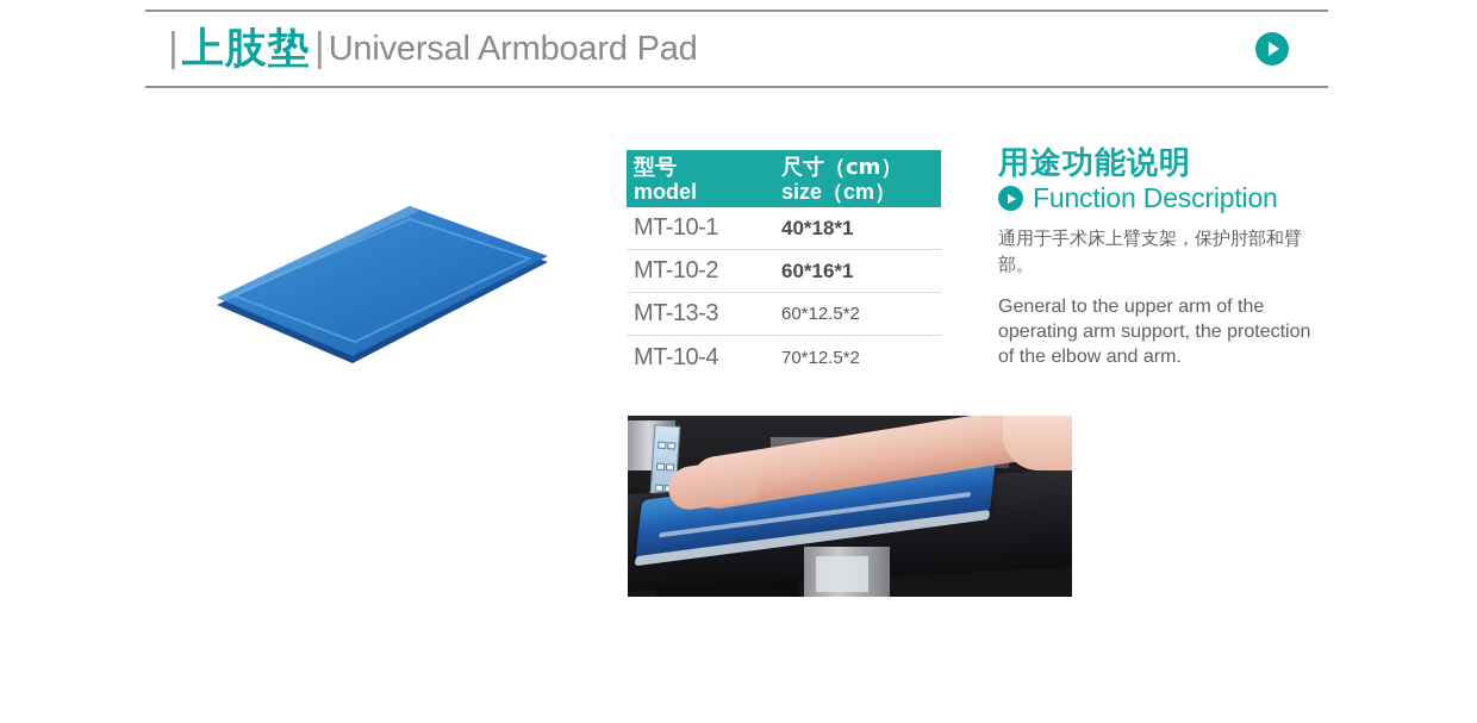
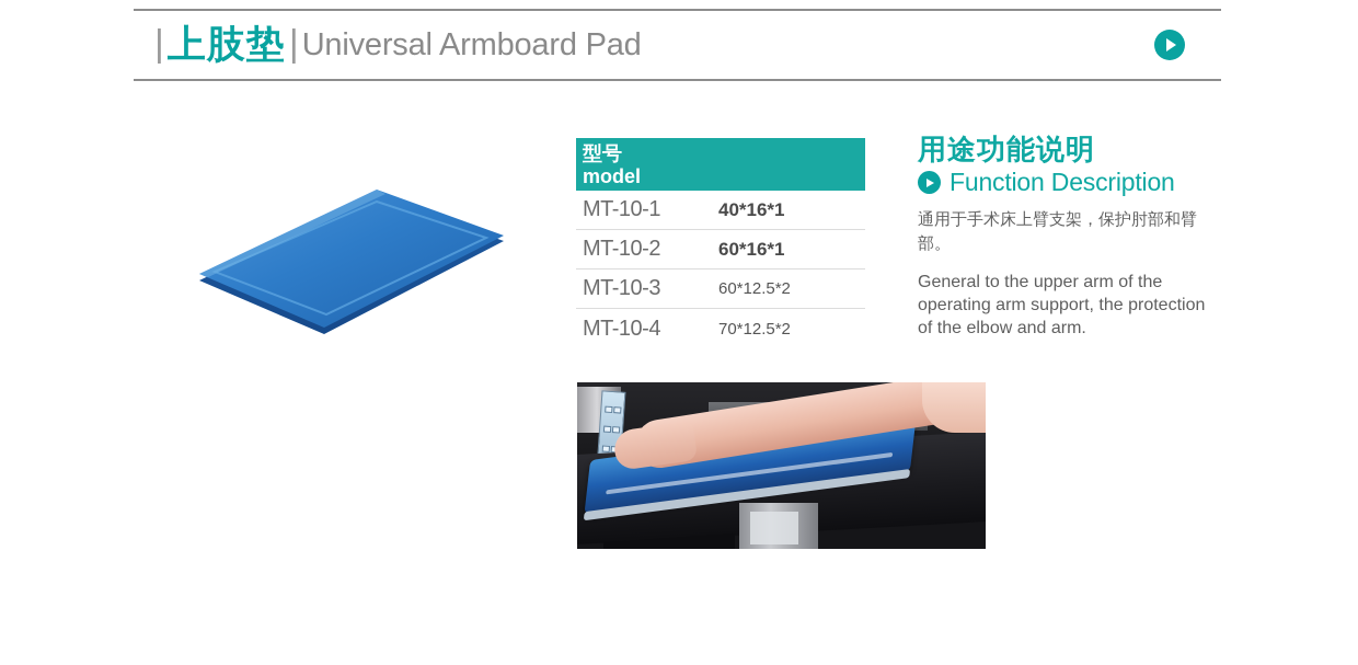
  |
  上肢垫
  |
  Universal Armboard Pad
  型号
  model
- 尺寸（cm）
- size（cm）
  MT-10-1
- 40*18*1
+ 40*16*1
  MT-10-2
  60*16*1
- MT-13-3
+ MT-10-3
  60*12.5*2
  MT-10-4
  70*12.5*2
  用途功能说明
  Function Description
  通用于手术床上臂支架，保护肘部和臂部。
  General to the upper arm of the operating arm support, the protection of the elbow and arm.
